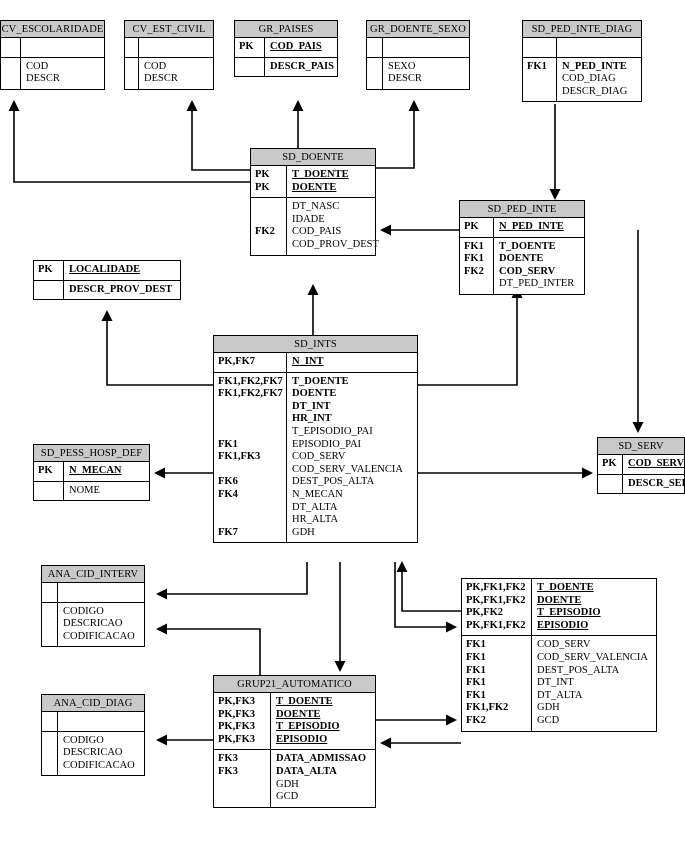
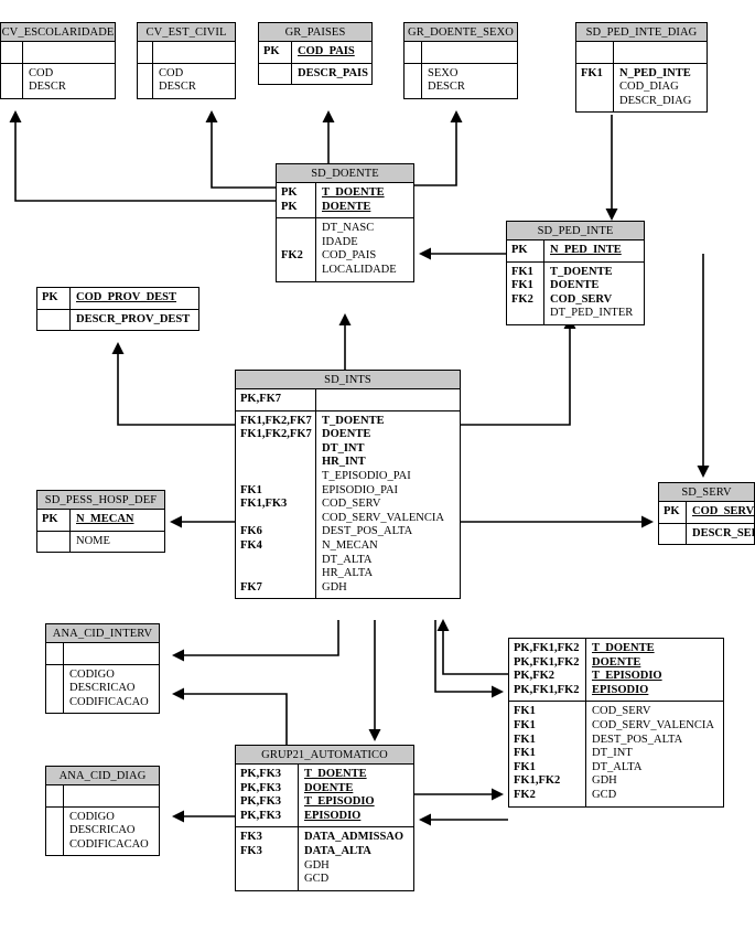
  CV_ESCOLARIDADE
  COD
  DESCR
  CV_EST_CIVIL
  COD
  DESCR
  GR_PAISES
  PK
  COD_PAIS
  DESCR_PAIS
  GR_DOENTE_SEXO
  SEXO
  DESCR
  SD_PED_INTE_DIAG
  FK1
  N_PED_INTE
  COD_DIAG
  DESCR_DIAG
  SD_DOENTE
  PK
  PK
  T_DOENTE
  DOENTE
  FK2
  DT_NASC
  IDADE
  COD_PAIS
- COD_PROV_DEST
+ LOCALIDADE
  SD_PED_INTE
  PK
  N_PED_INTE
  FK1
  FK1
  FK2
  T_DOENTE
  DOENTE
  COD_SERV
  DT_PED_INTER
  PK
- LOCALIDADE
+ COD_PROV_DEST
  DESCR_PROV_DEST
  SD_INTS
  PK,FK7
- N_INT
  FK1,FK2,FK7
  FK1,FK2,FK7
  FK1
  FK1,FK3
  FK6
  FK4
  FK7
  T_DOENTE
  DOENTE
  DT_INT
  HR_INT
  T_EPISODIO_PAI
  EPISODIO_PAI
  COD_SERV
  COD_SERV_VALENCIA
  DEST_POS_ALTA
  N_MECAN
  DT_ALTA
  HR_ALTA
  GDH
  SD_PESS_HOSP_DEF
  PK
  N_MECAN
  NOME
  SD_SERV
  PK
  COD_SERV
  DESCR_SE
  ANA_CID_INTERV
  CODIGO
  DESCRICAO
  CODIFICACAO
  PK,FK1,FK2
  PK,FK1,FK2
  PK,FK2
  PK,FK1,FK2
  T_DOENTE
  DOENTE
  T_EPISODIO
  EPISODIO
  FK1
  FK1
  FK1
  FK1
  FK1
  FK1,FK2
  FK2
  COD_SERV
  COD_SERV_VALENCIA
  DEST_POS_ALTA
  DT_INT
  DT_ALTA
  GDH
  GCD
  GRUP21_AUTOMATICO
  PK,FK3
  PK,FK3
  PK,FK3
  PK,FK3
  T_DOENTE
  DOENTE
  T_EPISODIO
  EPISODIO
  FK3
  FK3
  DATA_ADMISSAO
  DATA_ALTA
  GDH
  GCD
  ANA_CID_DIAG
  CODIGO
  DESCRICAO
  CODIFICACAO
